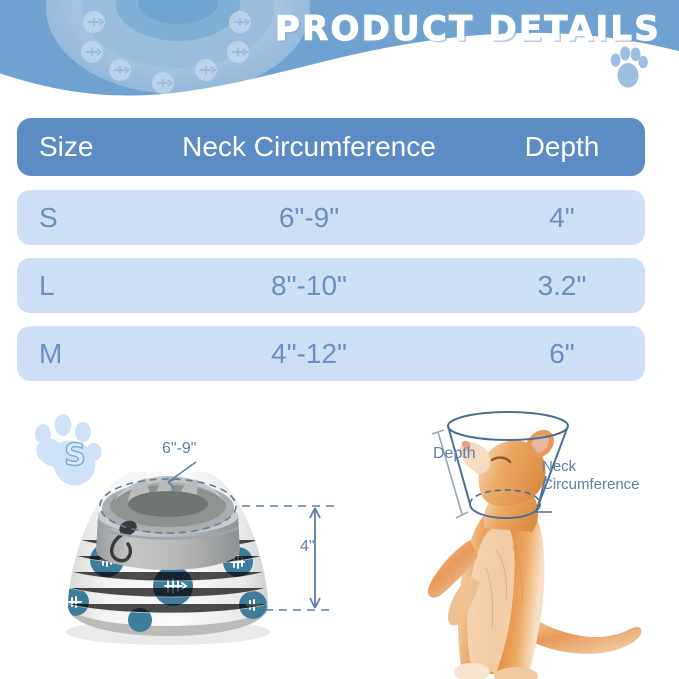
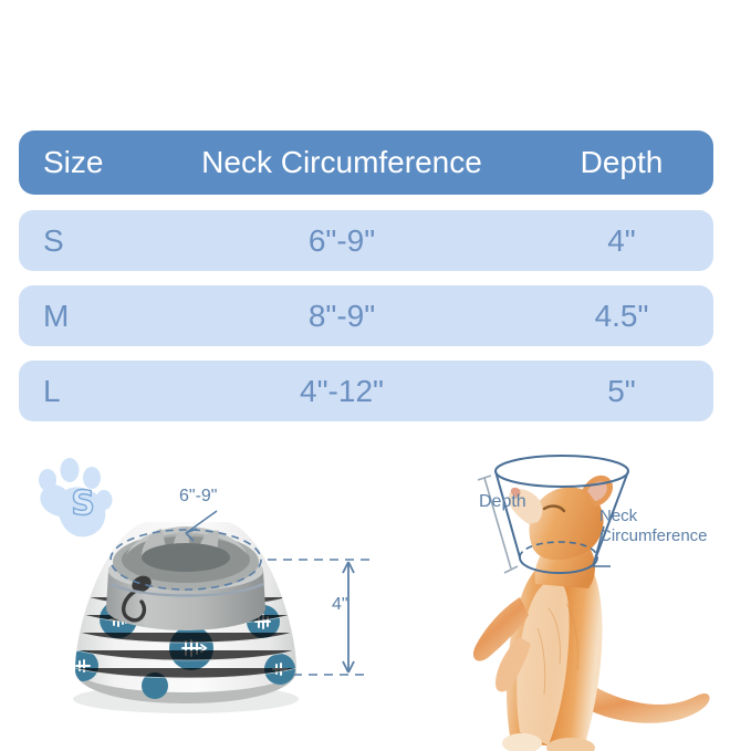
- PRODUCT DETAILS
  Size
  Neck Circumference
  Depth
  S
  6"-9"
  4"
- L
+ M
- 8"-10"
+ 8"-9"
- 3.2"
+ 4.5"
- M
+ L
  4"-12"
- 6"
+ 5"
  6"-9"
  4"
  S
  Depth
  Neck Circumference
